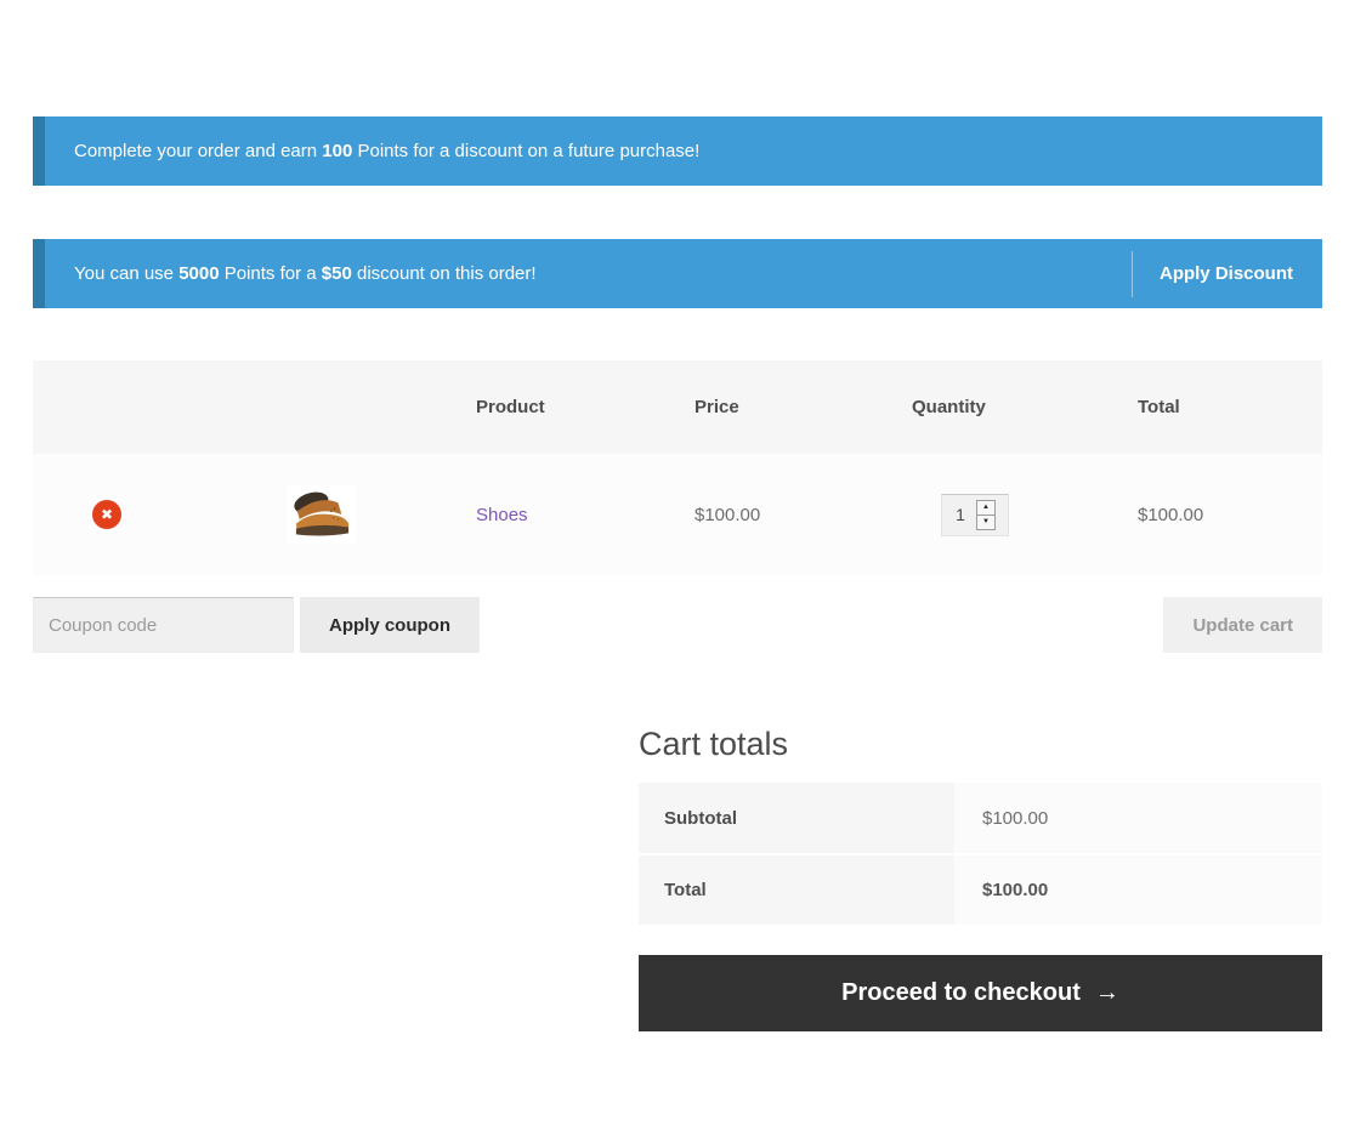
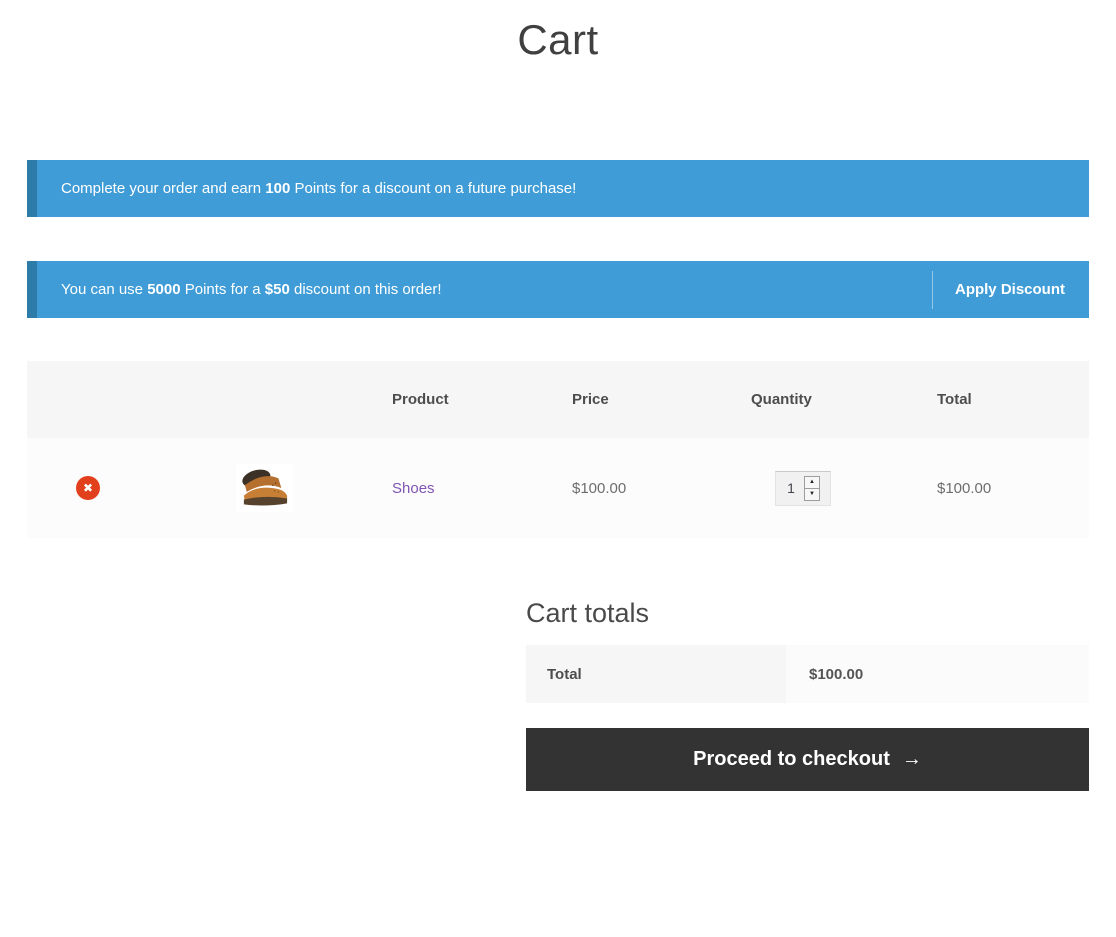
+ Cart
  Complete your order and earn 100 Points for a discount on a future purchase!
  You can use 5000 Points for a $50 discount on this order!
  Apply Discount
  		Product	Price	Quantity	Total
  ✖		Shoes	$100.00	1	$100.00
- Coupon code
- Apply coupon
- Update cart
  Cart totals
- Subtotal	$100.00
  Total	$100.00
  Proceed to checkout
  →
